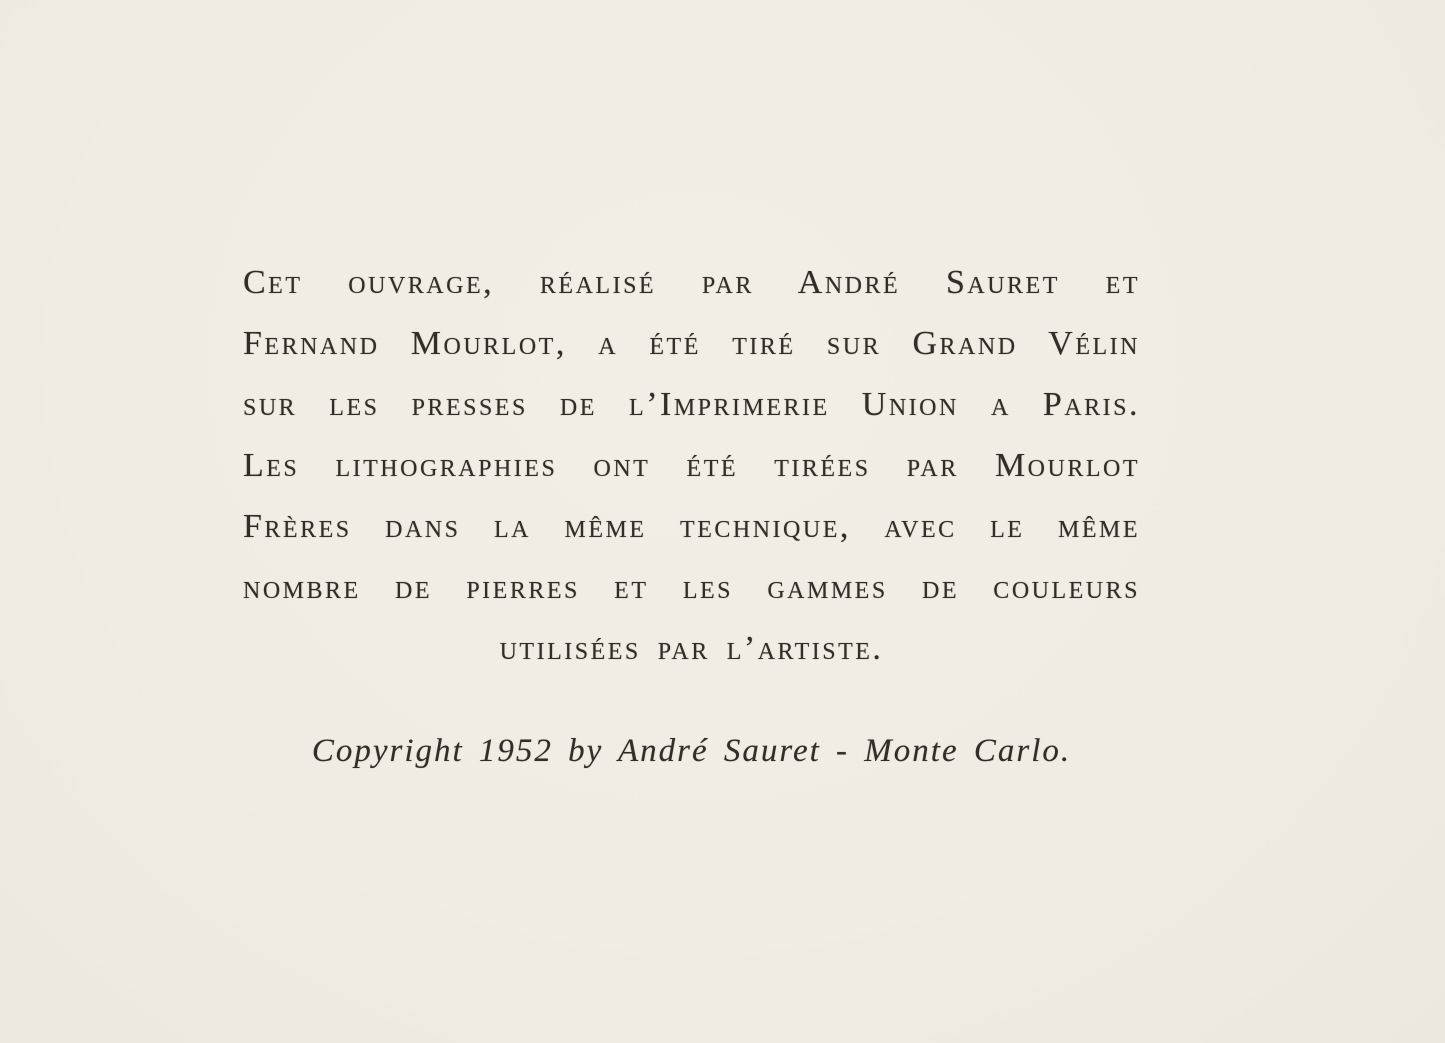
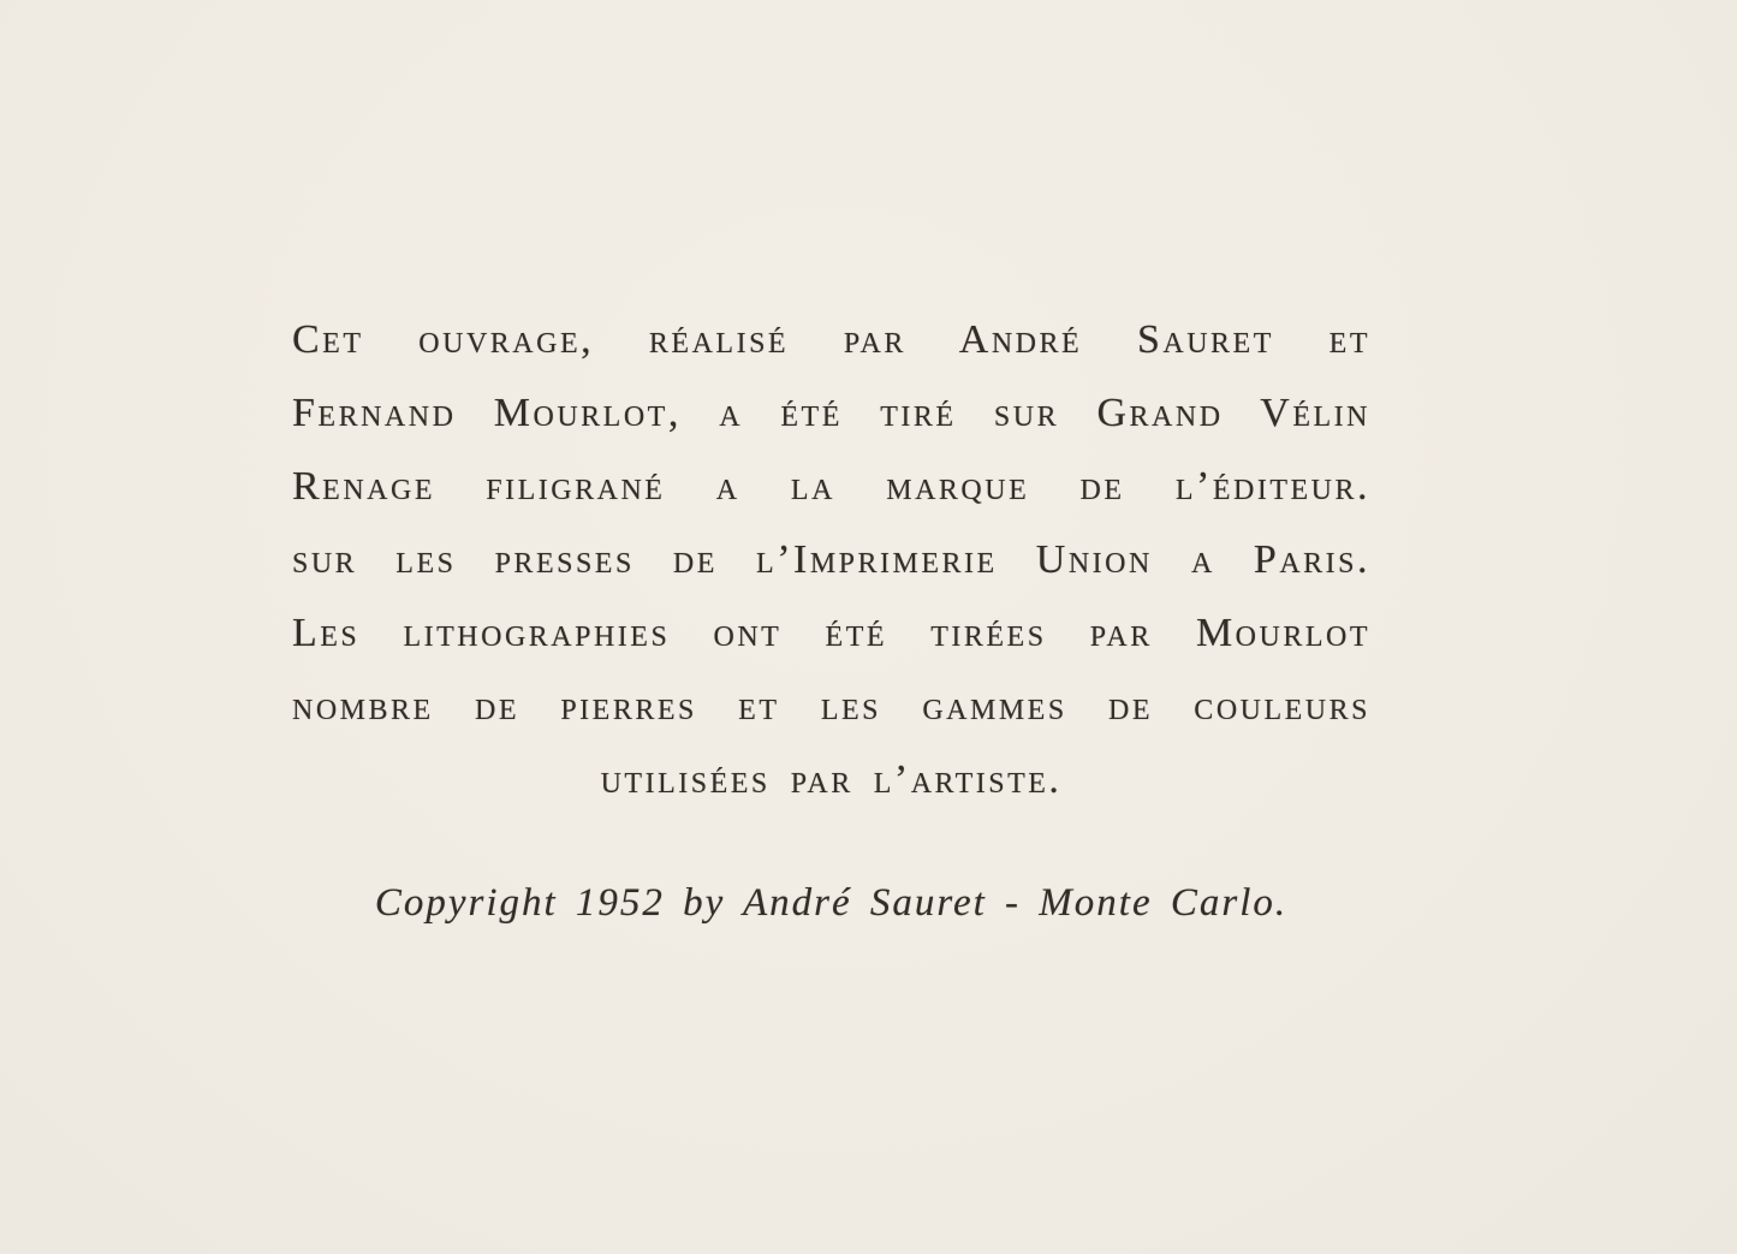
  Cet ouvrage, réalisé par André Sauret et
  Fernand Mourlot, a été tiré sur Grand Vélin
+ Renage filigrané a la marque de l’éditeur.
  sur les presses de l’Imprimerie Union a Paris.
  Les lithographies ont été tirées par Mourlot
- Frères dans la même technique, avec le même
  nombre de pierres et les gammes de couleurs
  utilisées par l’artiste.
  Copyright 1952 by André Sauret - Monte Carlo.
